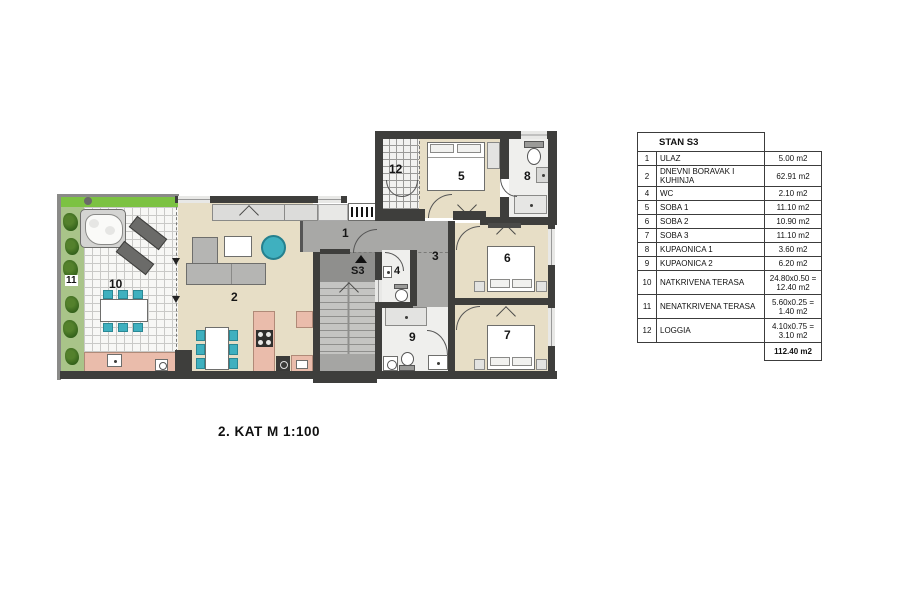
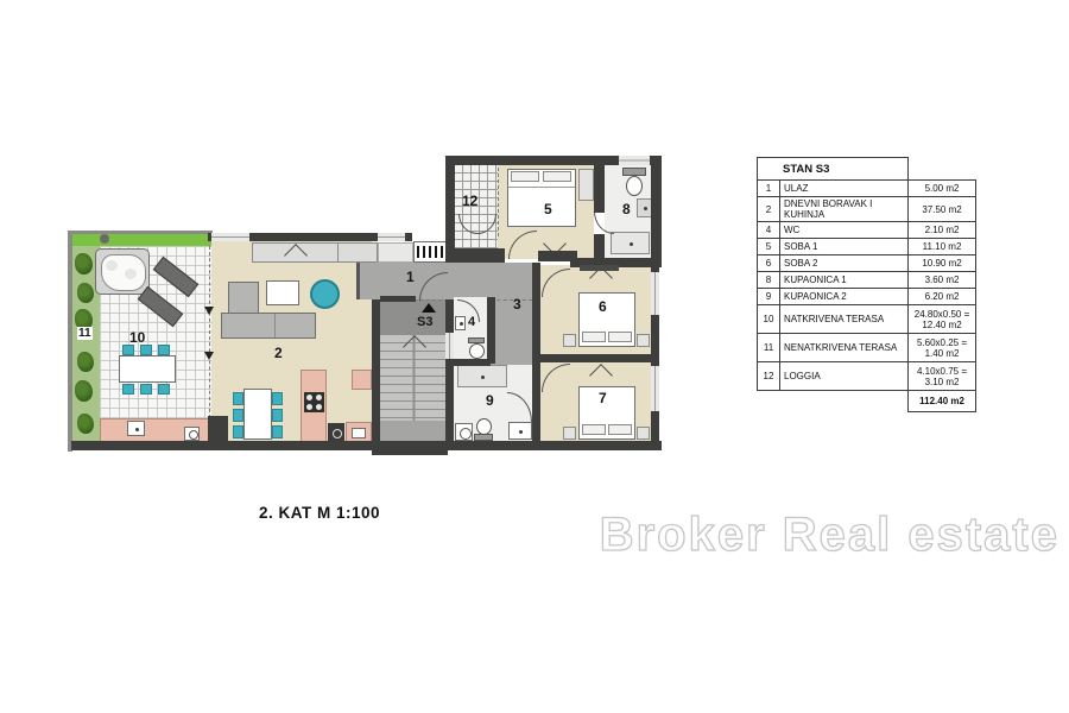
  10
  11
  2
  1
  3
  4
  5
  6
  7
  8
  9
  12
  S3
  STAN S3
  1	ULAZ	5.00 m2
- 2	DNEVNI BORAVAK I KUHINJA	62.91 m2
+ 2	DNEVNI BORAVAK I KUHINJA	37.50 m2
  4	WC	2.10 m2
  5	SOBA 1	11.10 m2
  6	SOBA 2	10.90 m2
- 7	SOBA 3	11.10 m2
  8	KUPAONICA 1	3.60 m2
  9	KUPAONICA 2	6.20 m2
  10	NATKRIVENA TERASA	24.80x0.50 =12.40 m2
  11	NENATKRIVENA TERASA	5.60x0.25 =1.40 m2
  12	LOGGIA	4.10x0.75 =3.10 m2
  	112.40 m2
  2. KAT M 1:100
+ Broker Real estate
